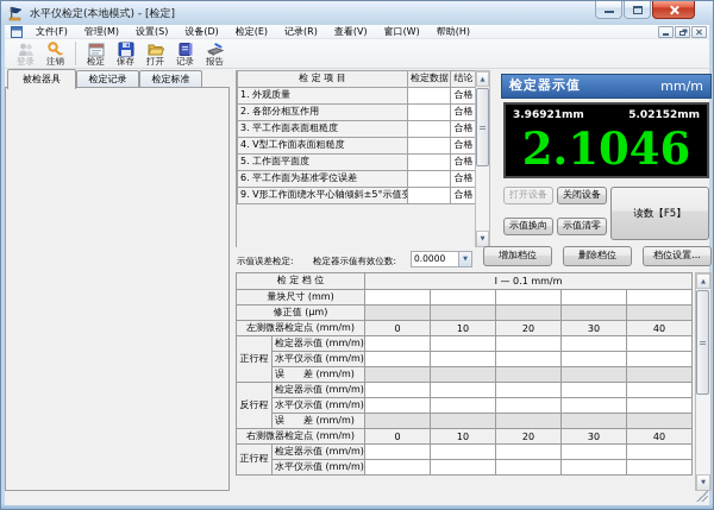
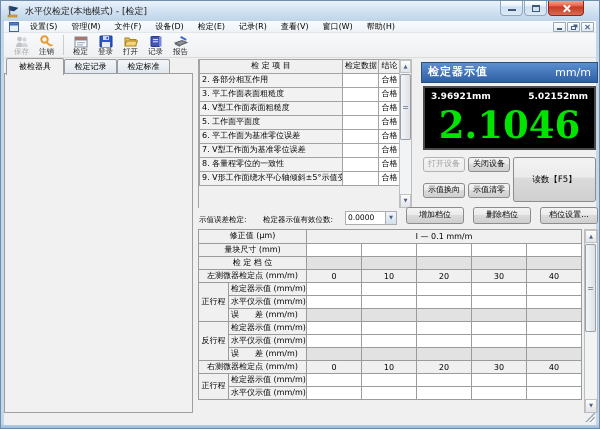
  水平仪检定(本地模式) - [检定]
- 文件(F)
+ 设置(S)
  管理(M)
- 设置(S)
+ 文件(F)
  设备(D)
  检定(E)
  记录(R)
  查看(V)
  窗口(W)
  帮助(H)
- 登录
+ 保存
  注销
  检定
- 保存
+ 登录
  打开
  记录
  报告
  被检器具
  检定记录
  检定标准
  检 定 项 目	检定数据	结论
- 1. 外观质量		合格
  2. 各部分相互作用		合格
  3. 平工作面表面粗糙度		合格
  4. V型工作面表面粗糙度		合格
  5. 工作面平面度		合格
  6. 平工作面为基准零位误差		合格
+ 7. V型工作面为基准零位误差		合格
+ 8. 各量程零位的一致性		合格
  9. V形工作面绕水平心轴倾斜±5°示值变		合格
  示值误差检定:
  检定器示值有效位数:
  0.0000
  检定器示值
  mm/m
  3.96921mm
  5.02152mm
  2.1046
  打开设备
  关闭设备
  读数【F5】
  示值换向
  示值清零
  增加档位
  删除档位
  档位设置...
- 检 定 档 位	I — 0.1 mm/m
+ 修正值 (μm)	I — 0.1 mm/m
  量块尺寸 (mm)
- 修正值 (μm)
+ 检 定 档 位
  左测微器检定点 (mm/m)	0	10	20	30	40
  正行程	检定器示值 (mm/m)
  水平仪示值 (mm/m)
  误 差 (mm/m)
  反行程	检定器示值 (mm/m)
  水平仪示值 (mm/m)
  误 差 (mm/m)
  右测微器检定点 (mm/m)	0	10	20	30	40
  正行程	检定器示值 (mm/m)
  水平仪示值 (mm/m)
